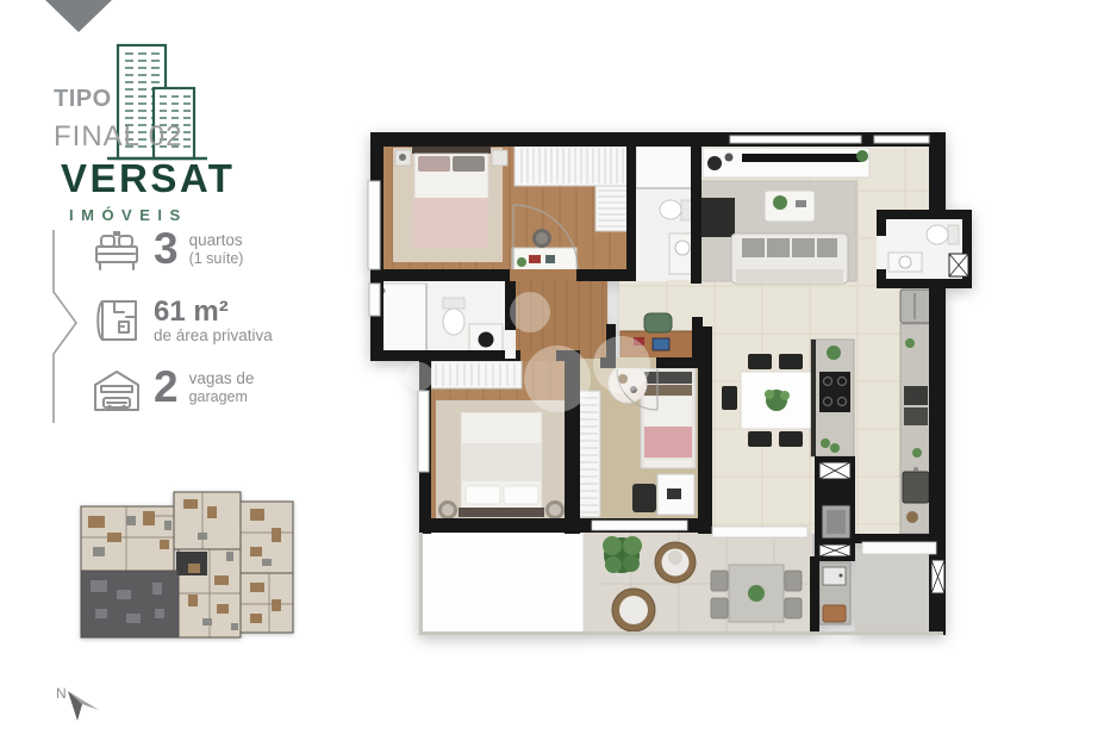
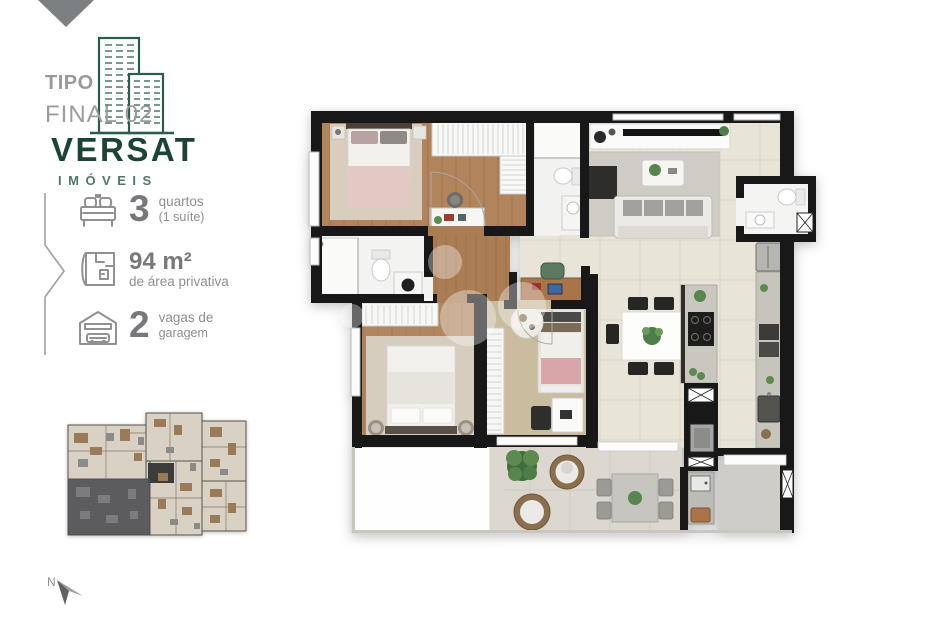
  TIPO
  FINAL 02
  VERSAT
  IMÓVEIS
  3
  quartos
  (1 suíte)
- 61 m²
+ 94 m²
  de área privativa
  2
  vagas de
  garagem
  N
